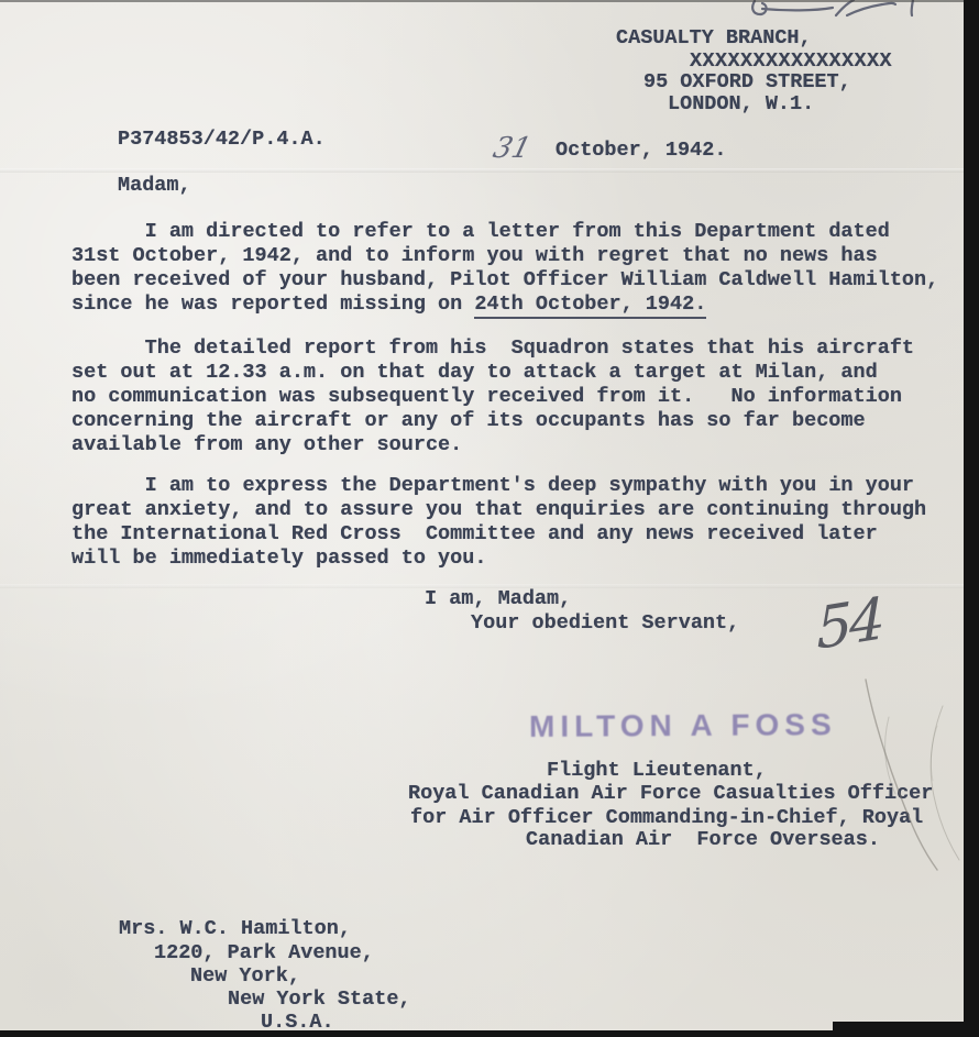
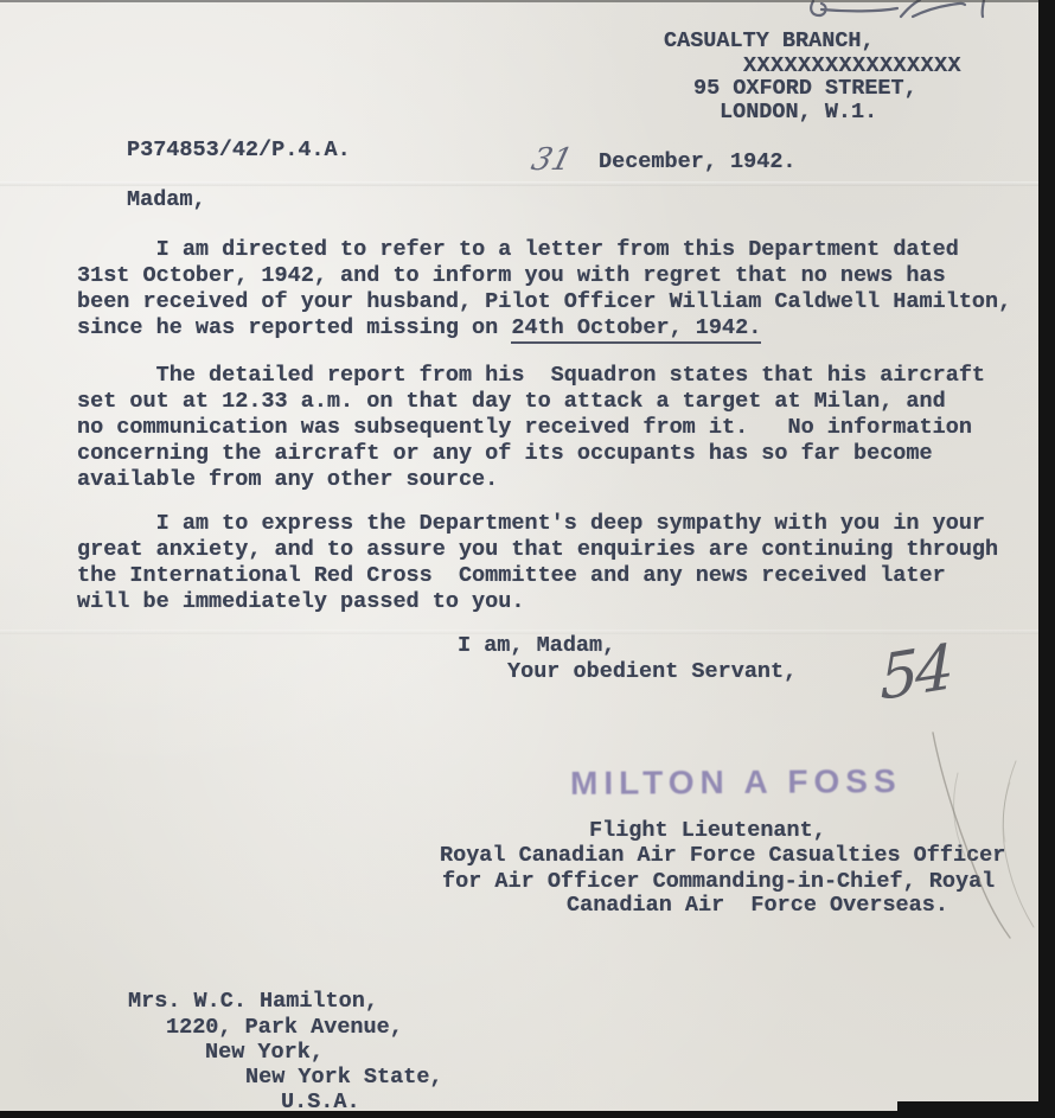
  CASUALTY BRANCH,
  XXXXXXXXXXXXXXXX
  95 OXFORD STREET,
  LONDON, W.1.
  P374853/42/P.4.A.
- October, 1942.
+ December, 1942.
  Madam,
  I am directed to refer to a letter from this Department dated
  31st October, 1942, and to inform you with regret that no news has
  been received of your husband, Pilot Officer William Caldwell Hamilton,
  since he was reported missing on 24th October, 1942.
  The detailed report from his Squadron states that his aircraft
  set out at 12.33 a.m. on that day to attack a target at Milan, and
  no communication was subsequently received from it. No information
  concerning the aircraft or any of its occupants has so far become
  available from any other source.
  I am to express the Department's deep sympathy with you in your
  great anxiety, and to assure you that enquiries are continuing through
  the International Red Cross Committee and any news received later
  will be immediately passed to you.
  I am, Madam,
  Your obedient Servant,
  MILTON A FOSS
  Flight Lieutenant,
  Royal Canadian Air Force Casualties Officer
  for Air Officer Commanding-in-Chief, Royal
  Canadian Air Force Overseas.
  Mrs. W.C. Hamilton,
  1220, Park Avenue,
  New York,
  New York State,
  U.S.A.
